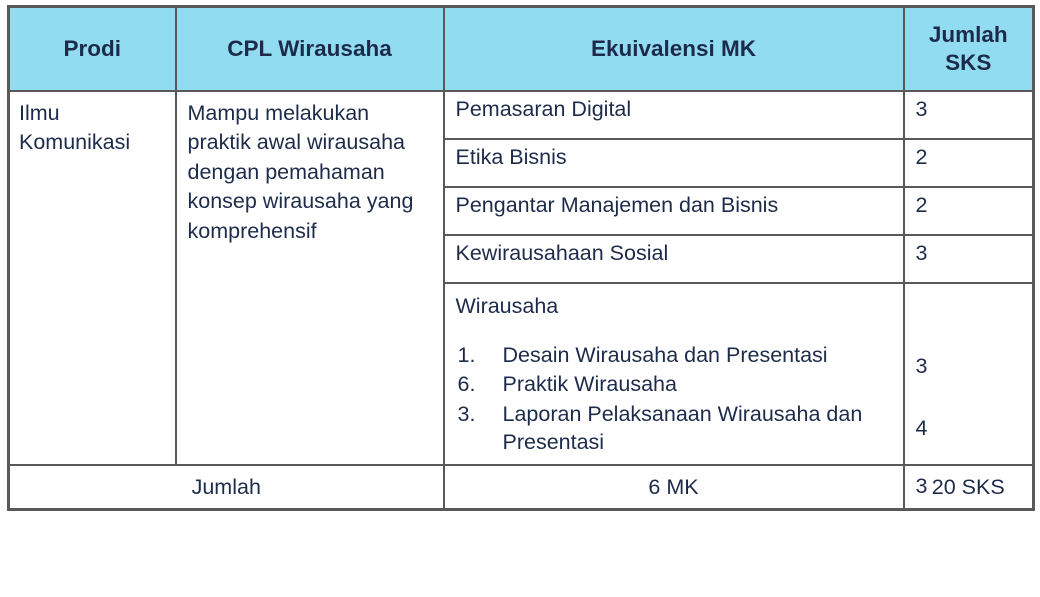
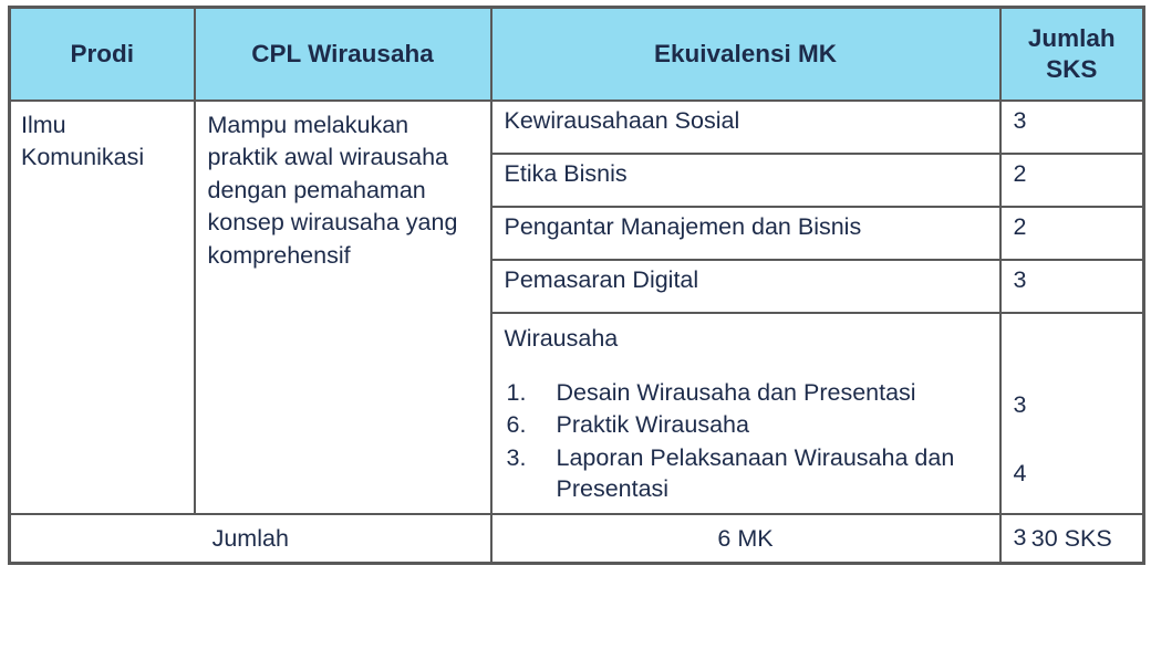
  Prodi	CPL Wirausaha	Ekuivalensi MK	Jumlah SKS
- Ilmu Komunikasi	Mampu melakukan praktik awal wirausaha dengan pemahaman konsep wirausaha yang komprehensif	Pemasaran Digital	3
+ Ilmu Komunikasi	Mampu melakukan praktik awal wirausaha dengan pemahaman konsep wirausaha yang komprehensif	Kewirausahaan Sosial	3
  Etika Bisnis	2
  Pengantar Manajemen dan Bisnis	2
- Kewirausahaan Sosial	3
+ Pemasaran Digital	3
  Wirausaha 1. Desain Wirausaha dan Presentasi 6. Praktik Wirausaha 3. Laporan Pelaksanaan Wirausaha dan Presentasi	3 4 3
- Jumlah	6 MK	20 SKS
+ Jumlah	6 MK	30 SKS
